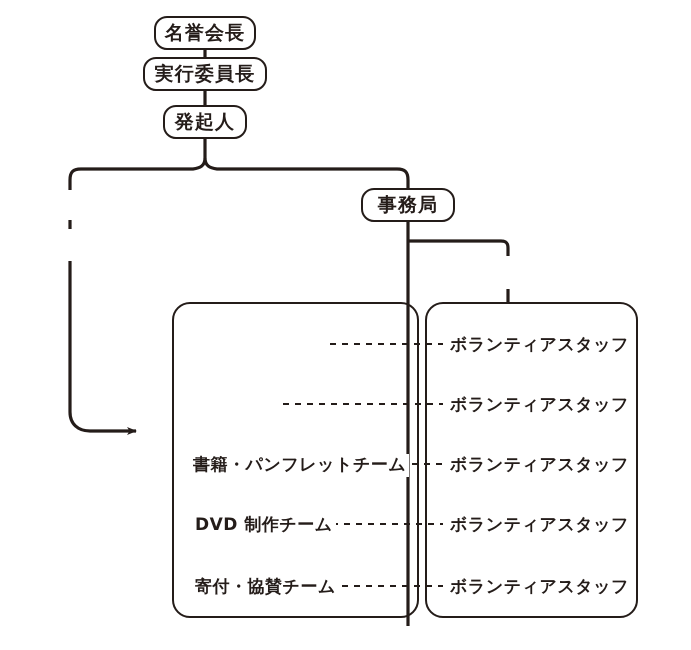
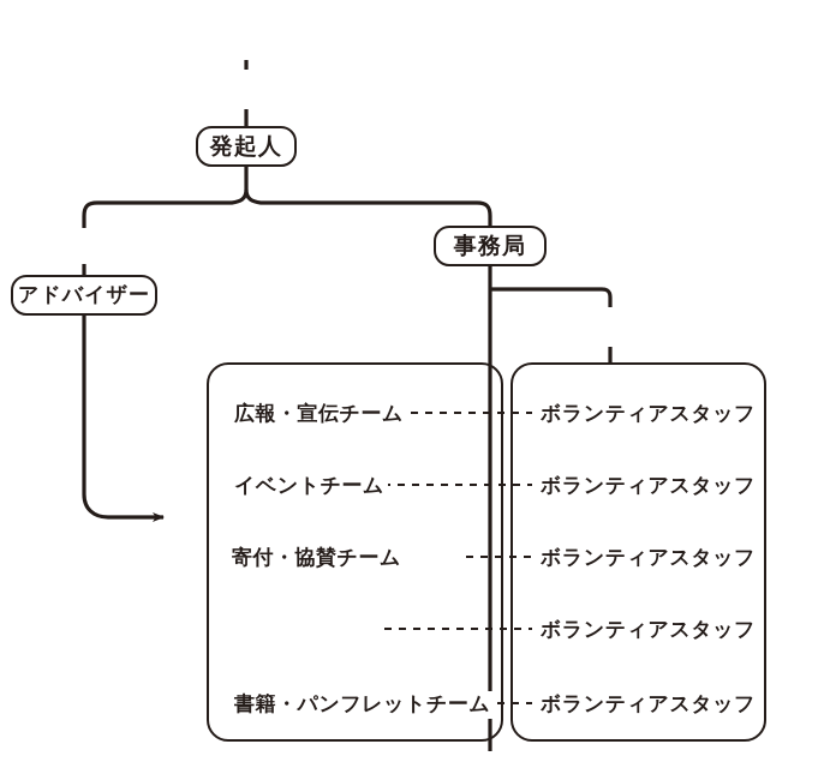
- 名誉会長
- 実行委員長
  発起人
+ アドバイザー
  事務局
+ 広報・宣伝チーム
+ イベントチーム
- 書籍・パンフレットチーム
+ 寄付・協賛チーム
- DVD 制作チーム
- 寄付・協賛チーム
+ 書籍・パンフレットチーム
  ボランティアスタッフ
  ボランティアスタッフ
  ボランティアスタッフ
  ボランティアスタッフ
  ボランティアスタッフ
